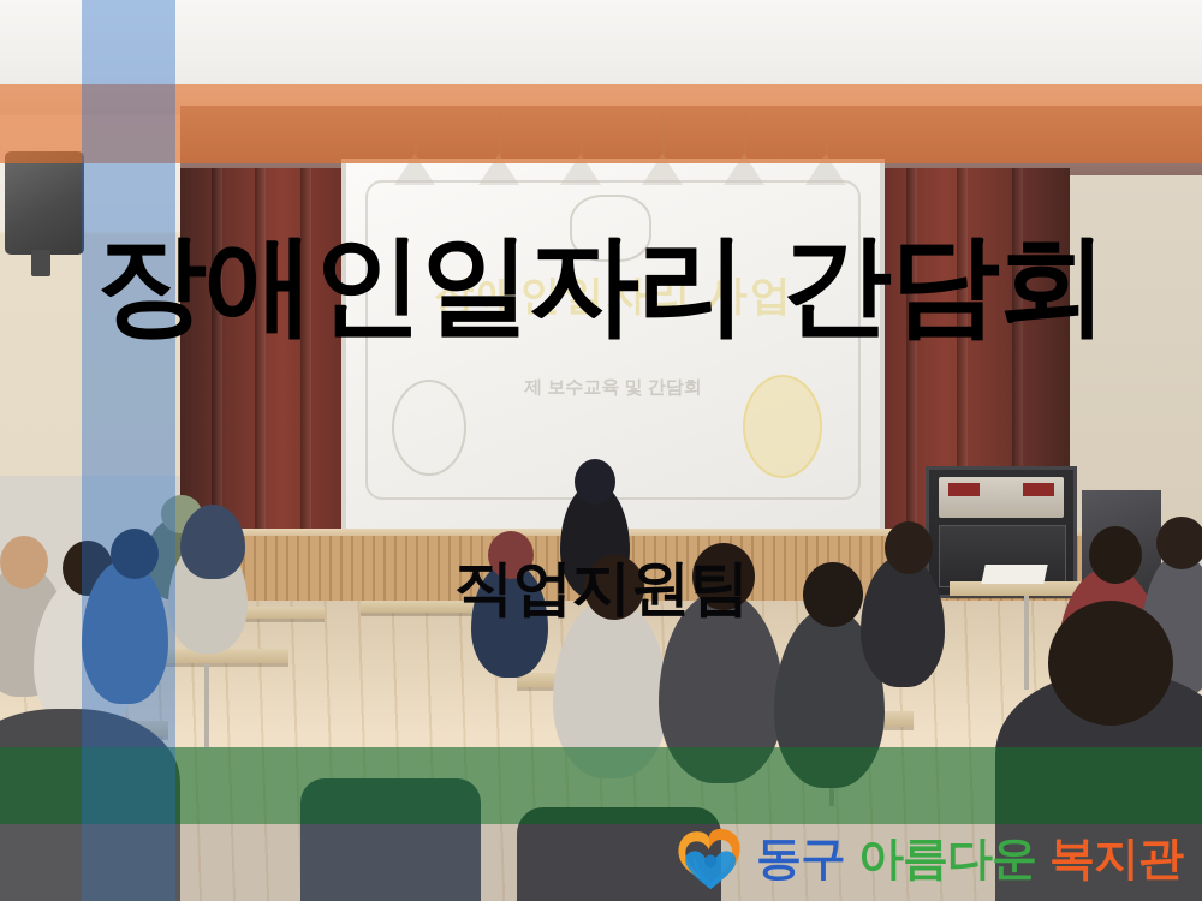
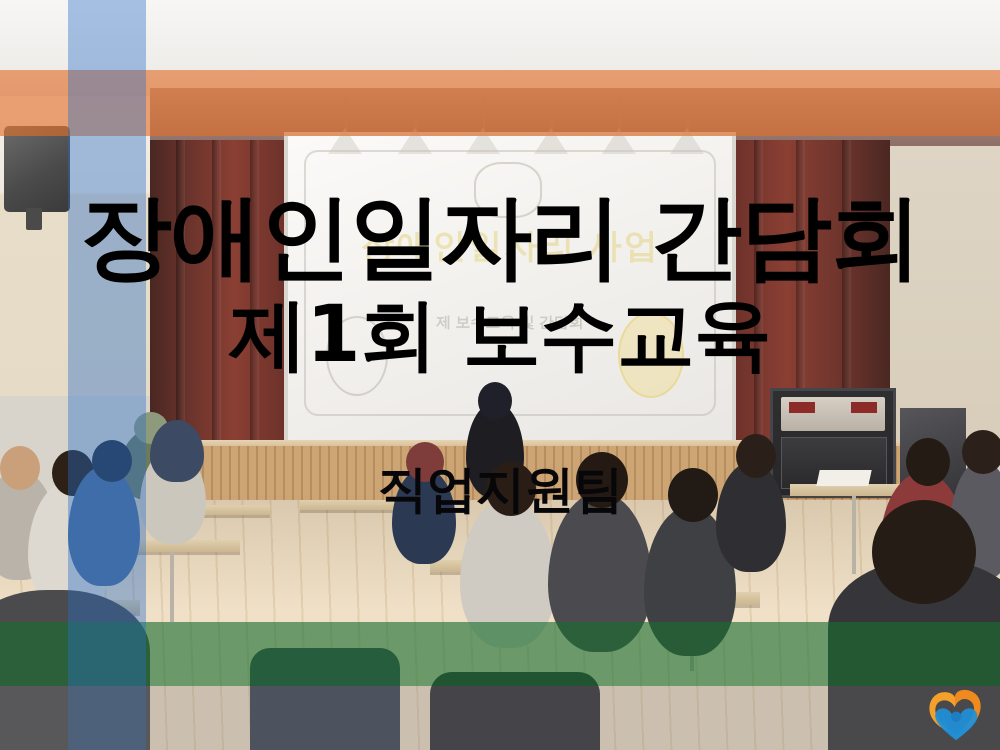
  장애인일자리 사업
  제 보수교육 및 간담회
  장애인일자리 간담회
+ 제1회 보수교육
  직업지원팀
- 동구
- 아름다운
- 복지관
